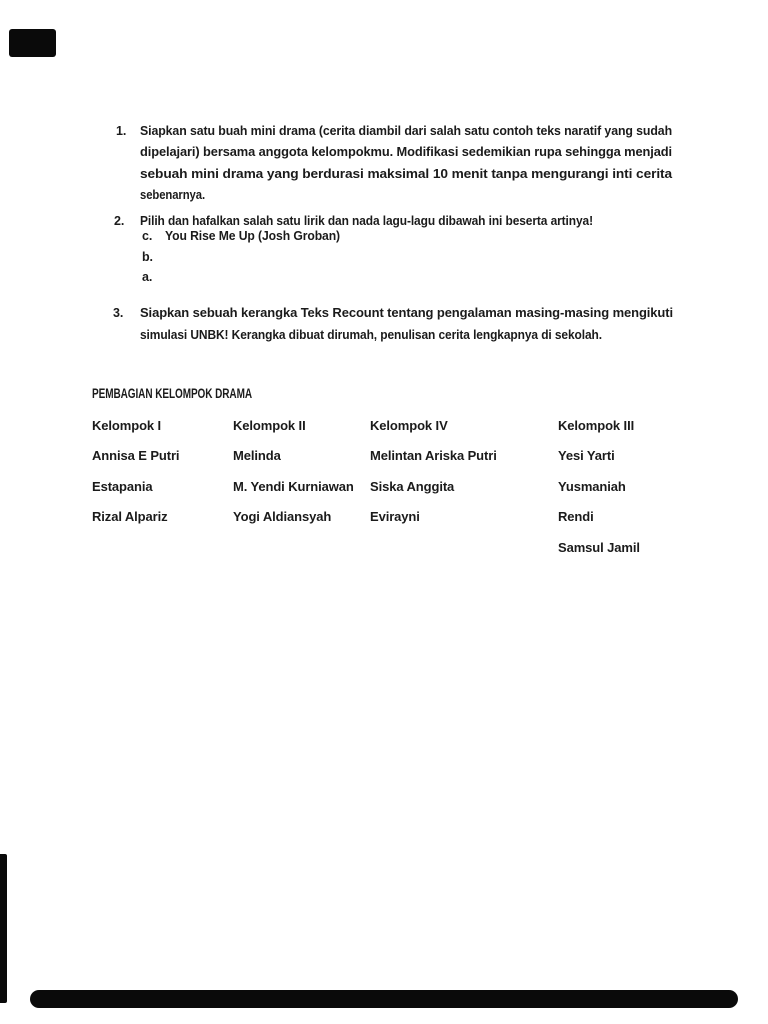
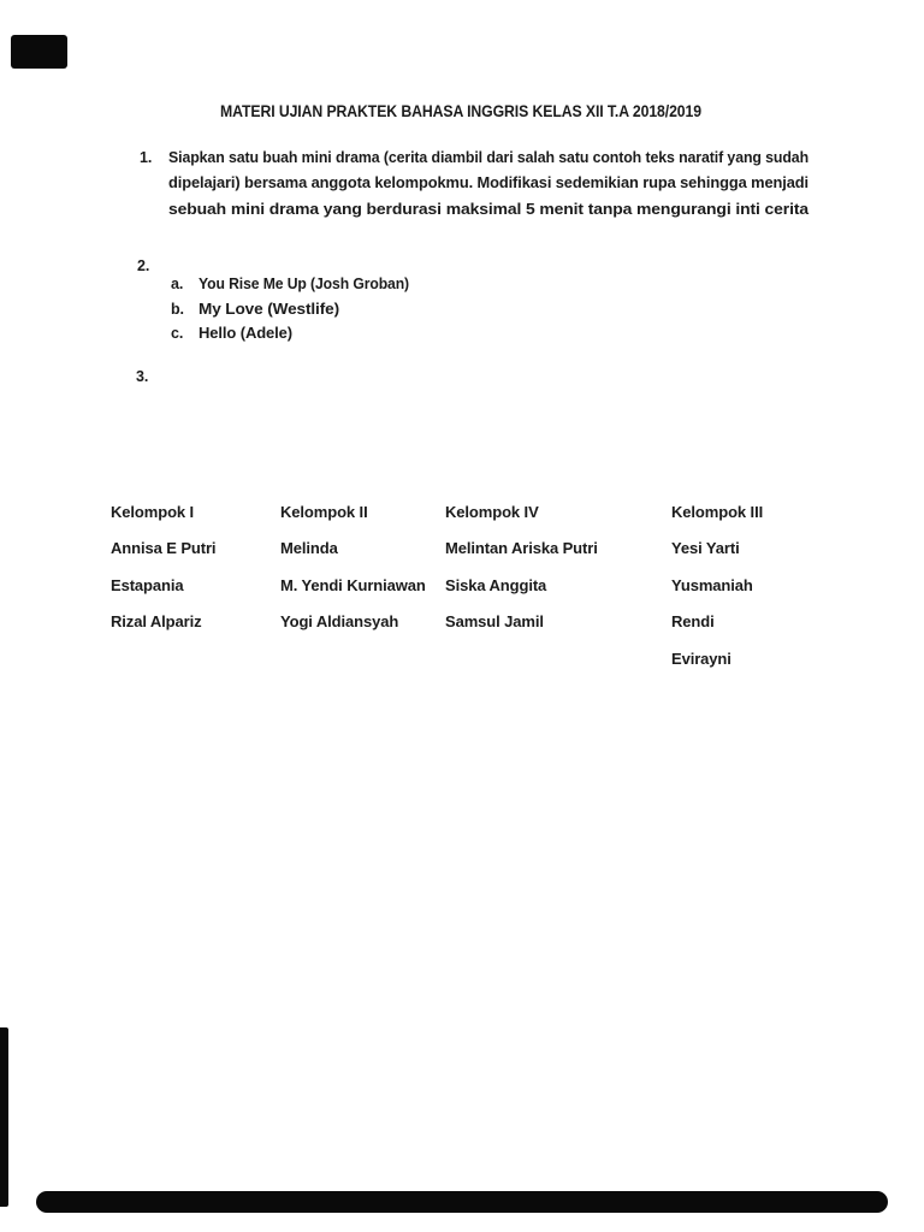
+ MATERI UJIAN PRAKTEK BAHASA INGGRIS KELAS XII T.A 2018/2019
  1.
  Siapkan satu buah mini drama (cerita diambil dari salah satu contoh teks naratif yang sudah
  dipelajari) bersama anggota kelompokmu. Modifikasi sedemikian rupa sehingga menjadi
- sebuah mini drama yang berdurasi maksimal 10 menit tanpa mengurangi inti cerita
+ sebuah mini drama yang berdurasi maksimal 5 menit tanpa mengurangi inti cerita
- sebenarnya.
  2.
- Pilih dan hafalkan salah satu lirik dan nada lagu-lagu dibawah ini beserta artinya!
- c.
+ a.
  b.
- a.
+ c.
  You Rise Me Up (Josh Groban)
+ My Love (Westlife)
+ Hello (Adele)
  3.
- Siapkan sebuah kerangka Teks Recount tentang pengalaman masing-masing mengikuti
- simulasi UNBK! Kerangka dibuat dirumah, penulisan cerita lengkapnya di sekolah.
- PEMBAGIAN KELOMPOK DRAMA
  Kelompok I
  Annisa E Putri
  Estapania
  Rizal Alpariz
  Kelompok II
  Melinda
  M. Yendi Kurniawan
  Yogi Aldiansyah
  Kelompok IV
  Melintan Ariska Putri
  Siska Anggita
- Evirayni
+ Samsul Jamil
  Kelompok III
  Yesi Yarti
  Yusmaniah
  Rendi
- Samsul Jamil
+ Evirayni
